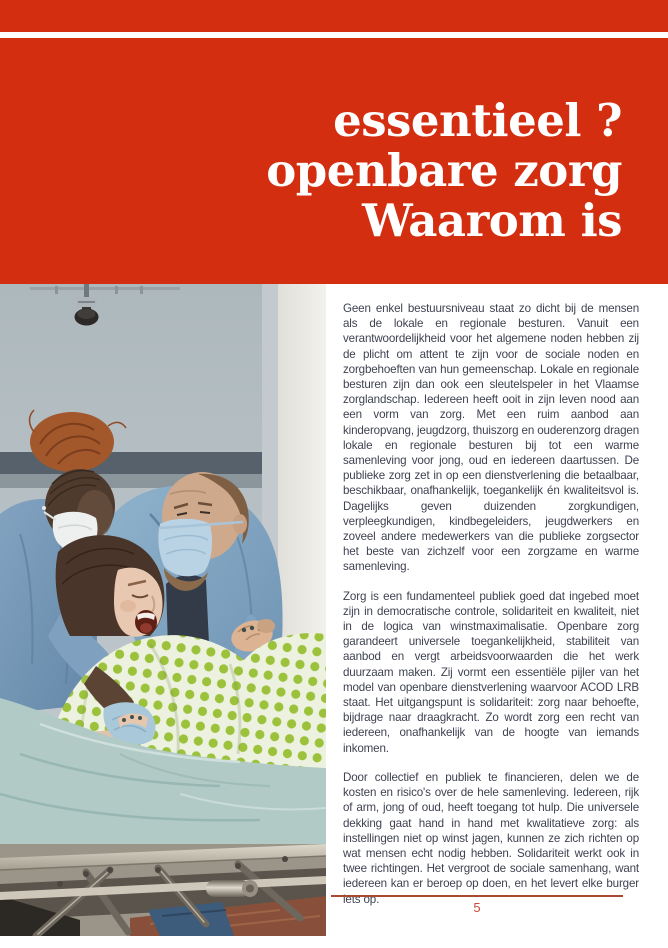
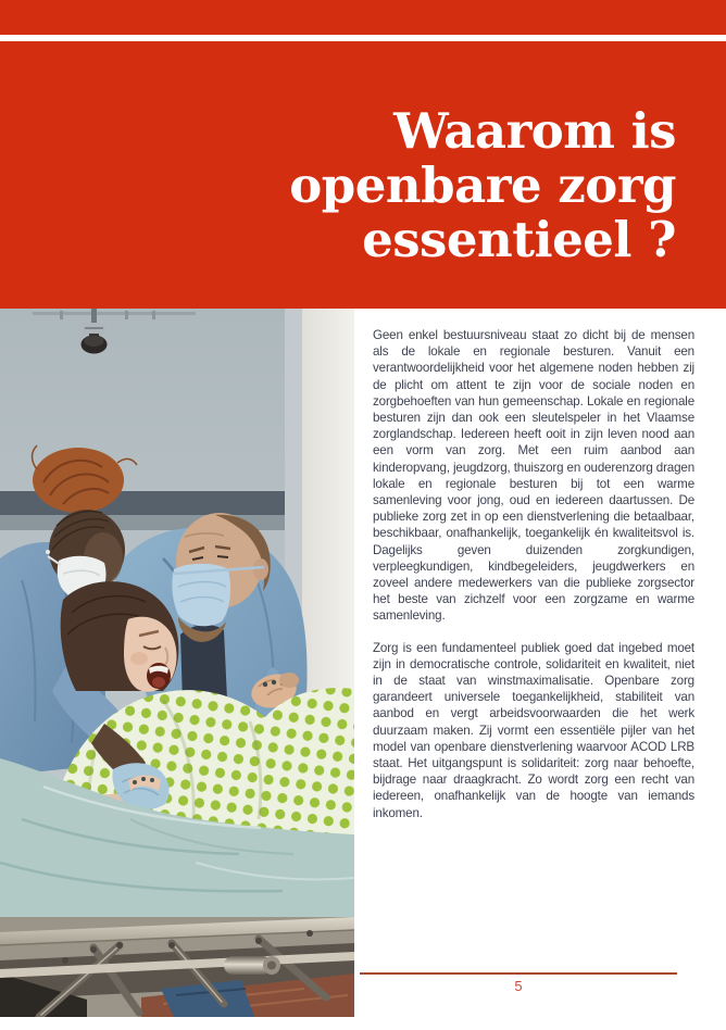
- essentieel ?
+ Waarom is
  openbare zorg
- Waarom is
+ essentieel ?
  Geen enkel bestuursniveau staat zo dicht bij de mensen als de lokale en regionale besturen. Vanuit een verantwoordelijkheid voor het algemene noden hebben zij de plicht om attent te zijn voor de sociale noden en zorgbehoeften van hun gemeenschap. Lokale en regionale besturen zijn dan ook een sleutelspeler in het Vlaamse zorglandschap. Iedereen heeft ooit in zijn leven nood aan een vorm van zorg. Met een ruim aanbod aan kinderopvang, jeugdzorg, thuiszorg en ouderenzorg dragen lokale en regionale besturen bij tot een warme samenleving voor jong, oud en iedereen daartussen. De publieke zorg zet in op een dienstverlening die betaalbaar, beschikbaar, onafhankelijk, toegankelijk én kwaliteitsvol is. Dagelijks geven duizenden zorgkundigen, verpleegkundigen, kindbegeleiders, jeugdwerkers en zoveel andere medewerkers van die publieke zorgsector het beste van zichzelf voor een zorgzame en warme samenleving.
- Zorg is een fundamenteel publiek goed dat ingebed moet zijn in democratische controle, solidariteit en kwaliteit, niet in de logica van winstmaximalisatie. Openbare zorg garandeert universele toegankelijkheid, stabiliteit van aanbod en vergt arbeidsvoorwaarden die het werk duurzaam maken. Zij vormt een essentiële pijler van het model van openbare dienstverlening waarvoor ACOD LRB staat. Het uitgangspunt is solidariteit: zorg naar behoefte, bijdrage naar draagkracht. Zo wordt zorg een recht van iedereen, onafhankelijk van de hoogte van iemands inkomen.
+ Zorg is een fundamenteel publiek goed dat ingebed moet zijn in democratische controle, solidariteit en kwaliteit, niet in de staat van winstmaximalisatie. Openbare zorg garandeert universele toegankelijkheid, stabiliteit van aanbod en vergt arbeidsvoorwaarden die het werk duurzaam maken. Zij vormt een essentiële pijler van het model van openbare dienstverlening waarvoor ACOD LRB staat. Het uitgangspunt is solidariteit: zorg naar behoefte, bijdrage naar draagkracht. Zo wordt zorg een recht van iedereen, onafhankelijk van de hoogte van iemands inkomen.
- Door collectief en publiek te financieren, delen we de kosten en risico's over de hele samenleving. Iedereen, rijk of arm, jong of oud, heeft toegang tot hulp. Die universele dekking gaat hand in hand met kwalitatieve zorg: als instellingen niet op winst jagen, kunnen ze zich richten op wat mensen echt nodig hebben. Solidariteit werkt ook in twee richtingen. Het vergroot de sociale samenhang, want iedereen kan er beroep op doen, en het levert elke burger iets op.
  5
